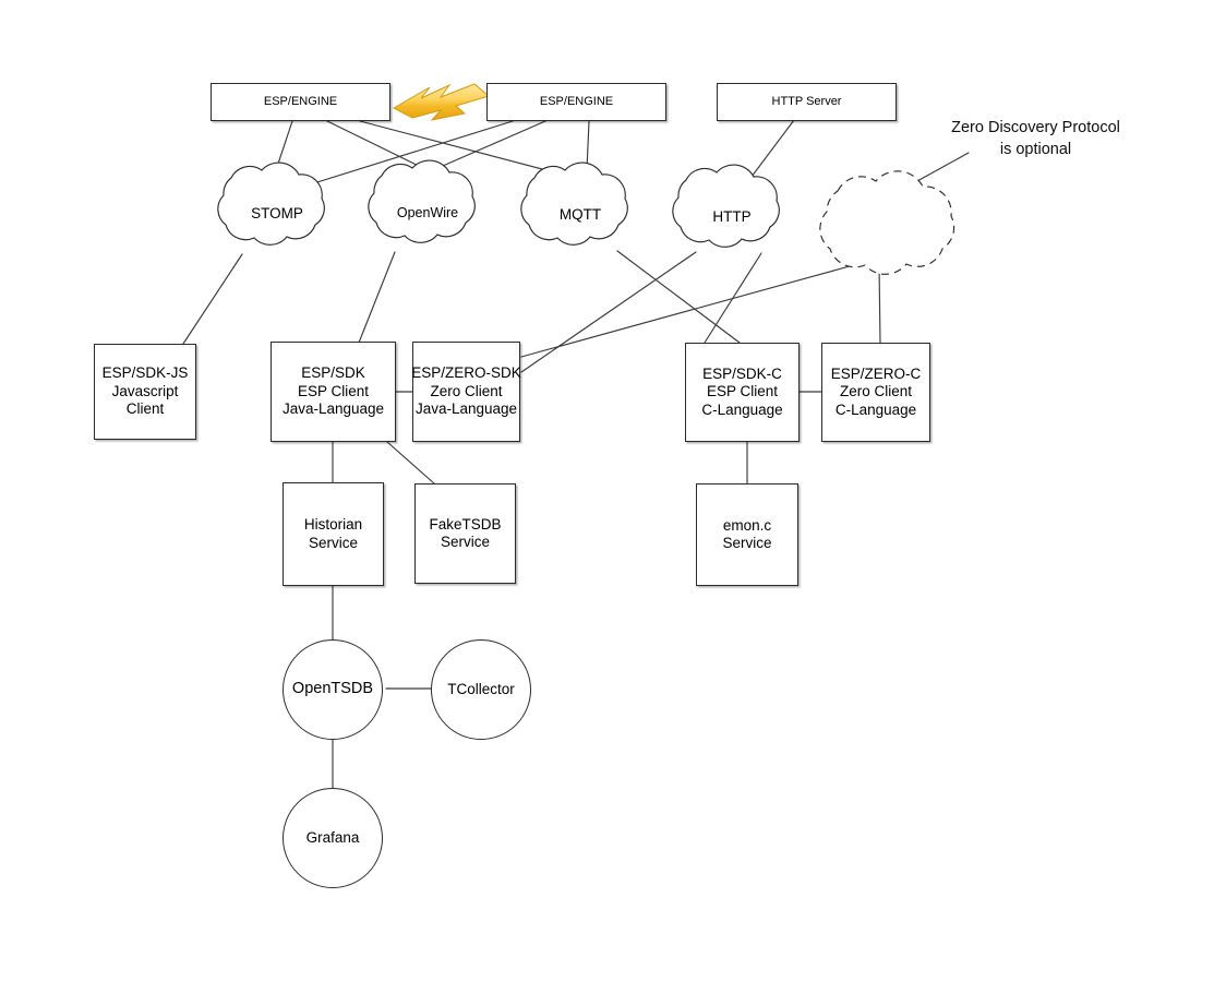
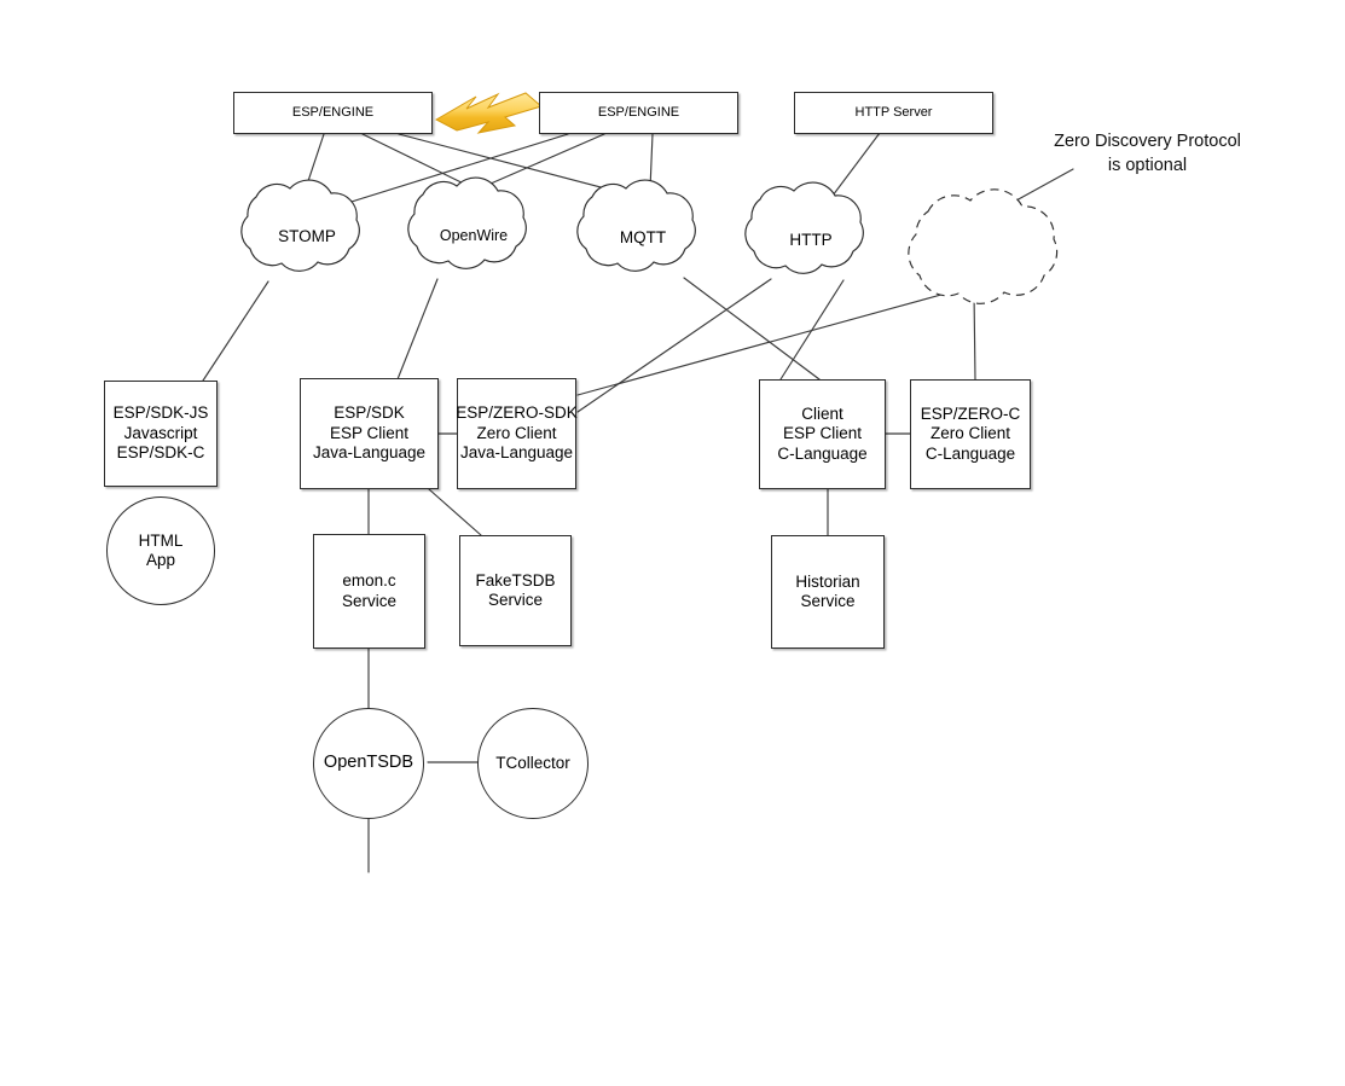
  ESP/ENGINE
  ESP/ENGINE
  HTTP Server
  STOMP
  OpenWire
  MQTT
  HTTP
  Zero Discovery Protocol
  is optional
  ESP/SDK-JS
  Javascript
- Client
+ ESP/SDK-C
  ESP/SDK
  ESP Client
  Java-Language
  ESP/ZERO-SDK
  Zero Client
  Java-Language
- ESP/SDK-C
+ Client
  ESP Client
  C-Language
  ESP/ZERO-C
  Zero Client
  C-Language
+ HTML
+ App
- Historian
+ emon.c
  Service
  FakeTSDB
  Service
- emon.c
+ Historian
  Service
  OpenTSDB
  TCollector
- Grafana
